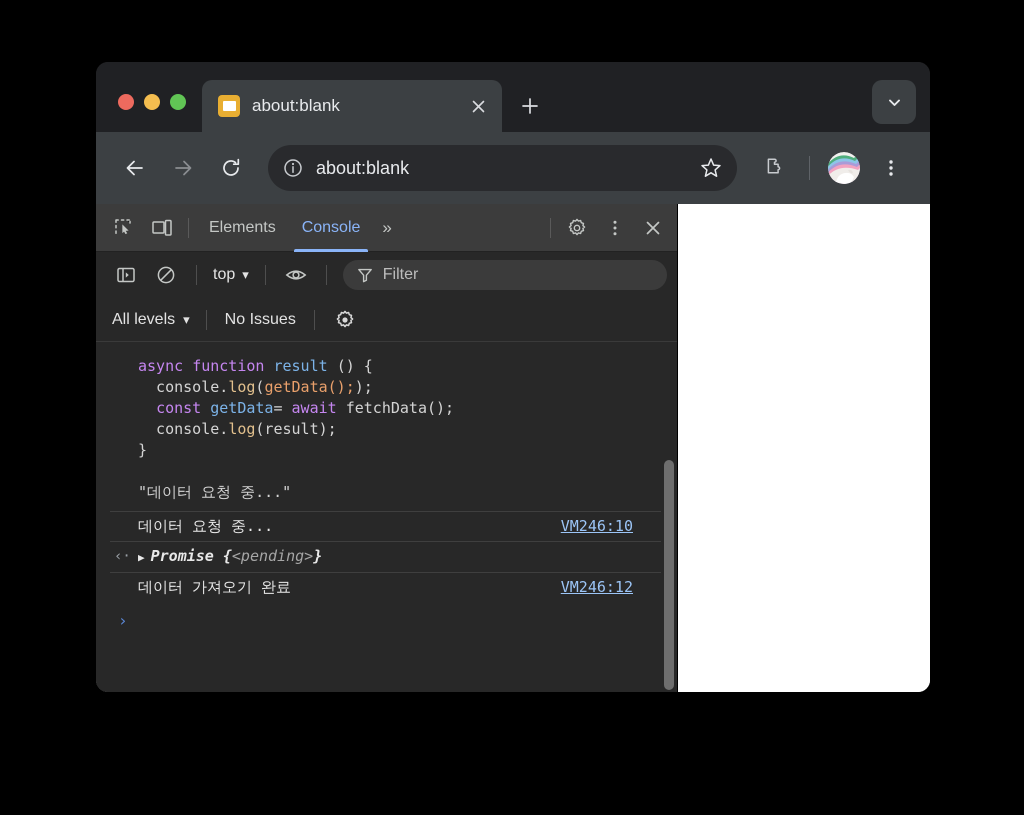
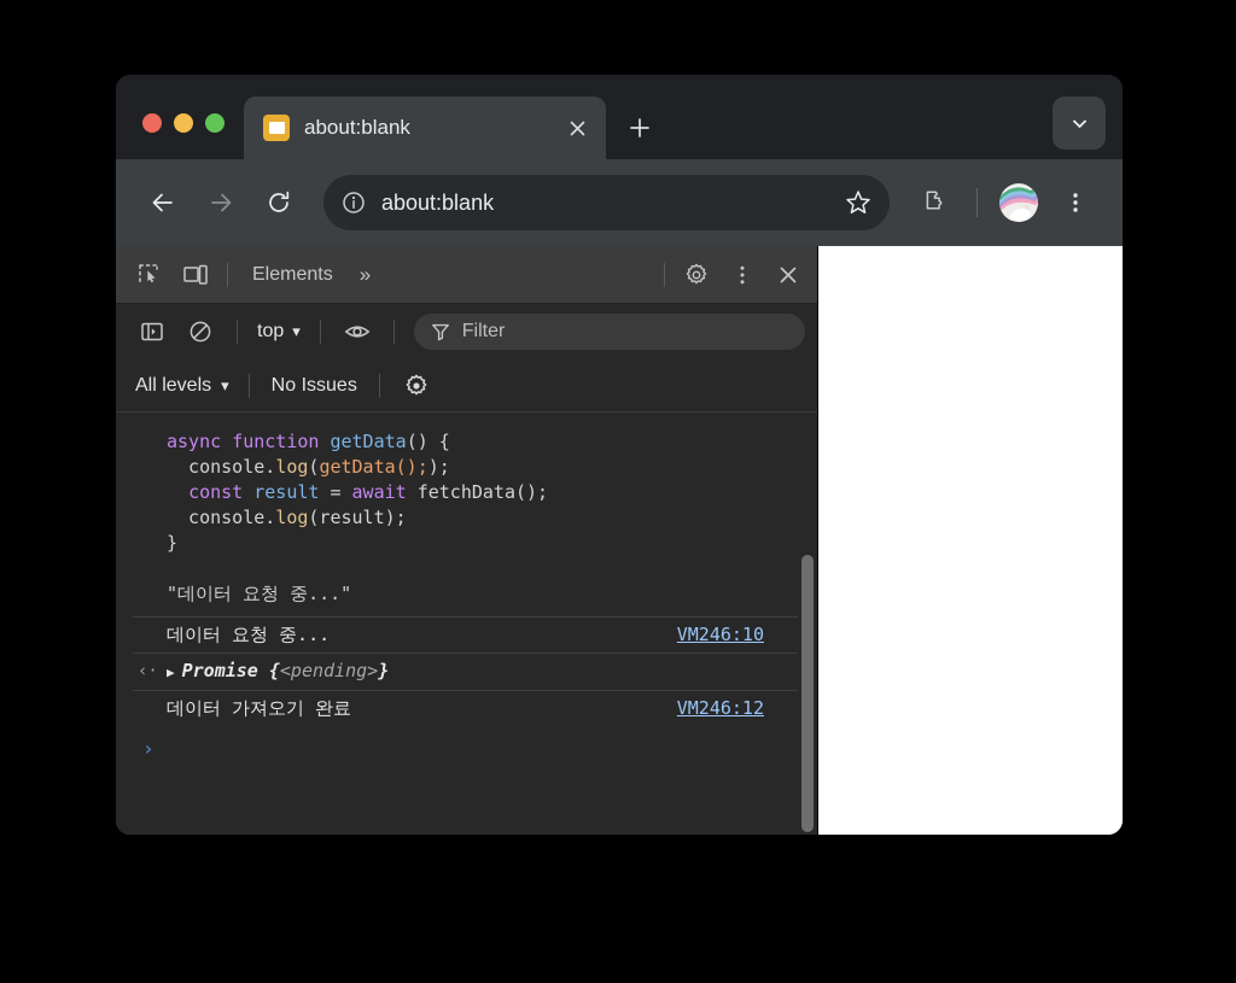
  about:blank
  about:blank
  Elements
- Console
  »
  top
  ▾
  Filter
  All levels
  ▾
  No Issues
- async function result () {
+ async function getData() {
  console.log(getData(););
- const getData= await fetchData();
+ const result = await fetchData();
  console.log(result);
  }
  "데이터 요청 중..."
  데이터 요청 중...
  VM246:10
  ‹·
  ▶ Promise {<pending>}
  데이터 가져오기 완료
  VM246:12
  ›
